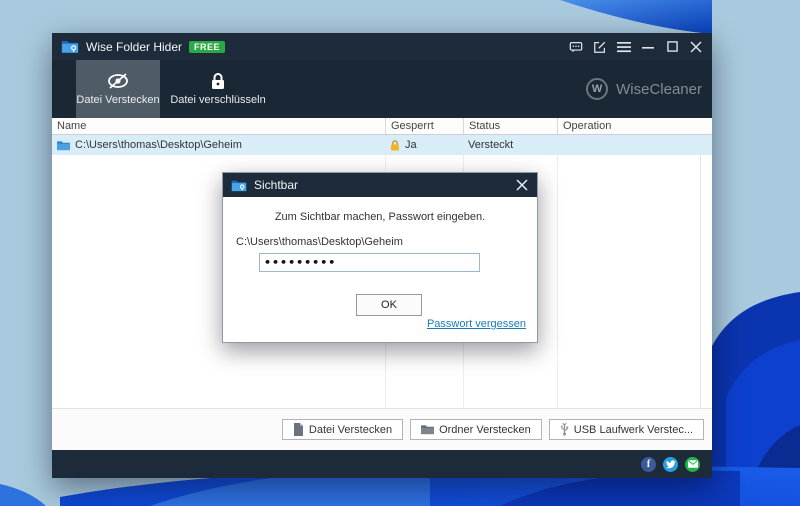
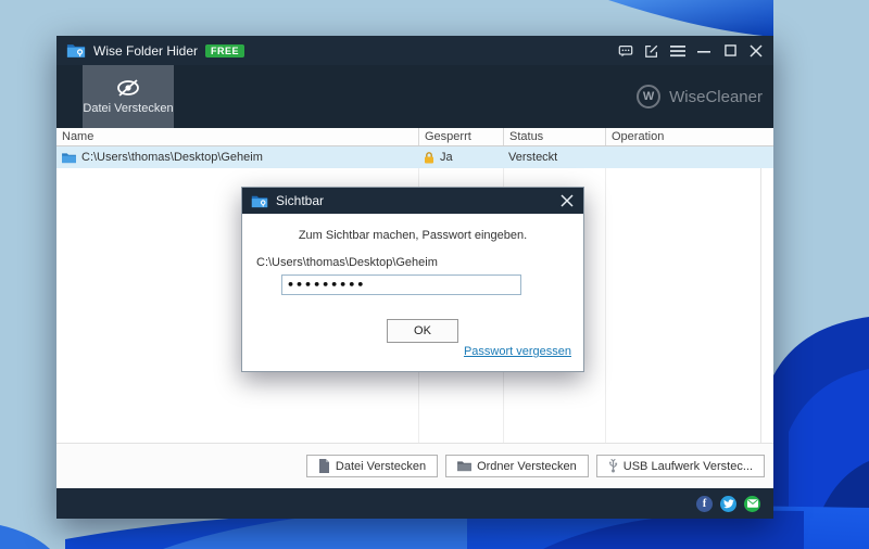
  Wise Folder Hider
  FREE
  Datei Verstecken
- Datei verschlüsseln
  W
  WiseCleaner
  Name
  Gesperrt
  Status
  Operation
  C:\Users\thomas\Desktop\Geheim
  Ja
  Versteckt
  Datei Verstecken
  Ordner Verstecken
  USB Laufwerk Verstec...
  f
  Sichtbar
  Zum Sichtbar machen, Passwort eingeben.
  C:\Users\thomas\Desktop\Geheim
  •••••••••
  OK
  Passwort vergessen
